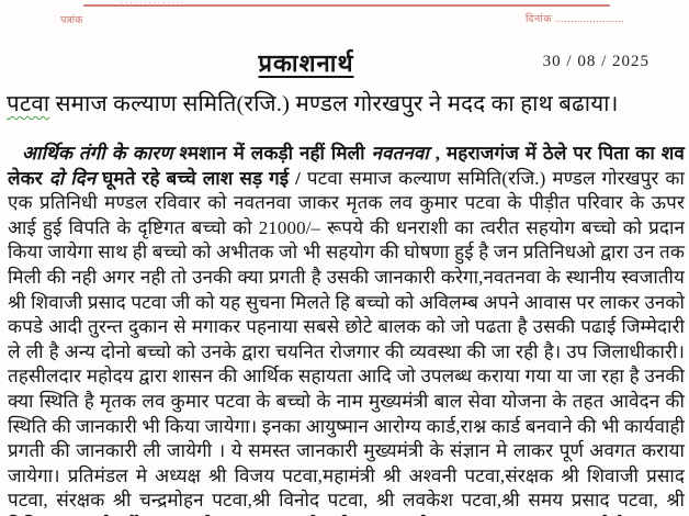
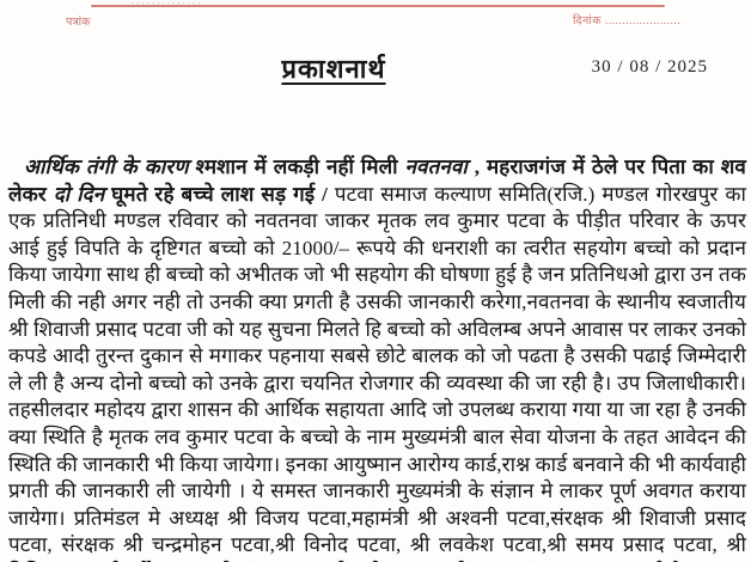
  ..............
  पत्रांक
  दिनांक ......................
  प्रकाशनार्थ
  30 / 08 / 2025
- पटवा समाज कल्याण समिति(रजि.) मण्डल गोरखपुर ने मदद का हाथ बढाया।
  आर्थिक तंगी के कारण श्मशान में लकड़ी नहीं मिली नवतनवा , महराजगंज में ठेले पर पिता का शव लेकर दो दिन घूमते रहे बच्चे लाश सड़ गई / पटवा समाज कल्याण समिति(रजि.) मण्डल गोरखपुर का एक प्रतिनिधी मण्डल रविवार को नवतनवा जाकर मृतक लव कुमार पटवा के पीड़ीत परिवार के ऊपर आई हुई विपति के दृष्टिगत बच्चो को 21000/– रूपये की धनराशी का त्वरीत सहयोग बच्चो को प्रदान किया जायेगा साथ ही बच्चो को अभीतक जो भी सहयोग की घोषणा हुई है जन प्रतिनिधओ द्वारा उन तक मिली की नही अगर नही तो उनकी क्या प्रगती है उसकी जानकारी करेगा,नवतनवा के स्थानीय स्वजातीय श्री शिवाजी प्रसाद पटवा जी को यह सुचना मिलते हि बच्चो को अविलम्ब अपने आवास पर लाकर उनको कपडे आदी तुरन्त दुकान से मगाकर पहनाया सबसे छोटे बालक को जो पढता है उसकी पढाई जिम्मेदारी ले ली है अन्य दोनो बच्चो को उनके द्वारा चयनित रोजगार की व्यवस्था की जा रही है। उप जिलाधीकारी।तहसीलदार महोदय द्वारा शासन की आर्थिक सहायता आदि जो उपलब्ध कराया गया या जा रहा है उनकी क्या स्थिति है मृतक लव कुमार पटवा के बच्चो के नाम मुख्यमंत्री बाल सेवा योजना के तहत आवेदन की स्थिति की जानकारी भी किया जायेगा। इनका आयुष्मान आरोग्य कार्ड,राश्न कार्ड बनवाने की भी कार्यवाही प्रगती की जानकारी ली जायेगी । ये समस्त जानकारी मुख्यमंत्री के संज्ञान मे लाकर पूर्ण अवगत कराया जायेगा। प्रतिमंडल मे अध्यक्ष श्री विजय पटवा,महामंत्री श्री अश्वनी पटवा,संरक्षक श्री शिवाजी प्रसाद पटवा, संरक्षक श्री चन्द्रमोहन पटवा,श्री विनोद पटवा, श्री लवकेश पटवा,श्री समय प्रसाद पटवा, श्री
